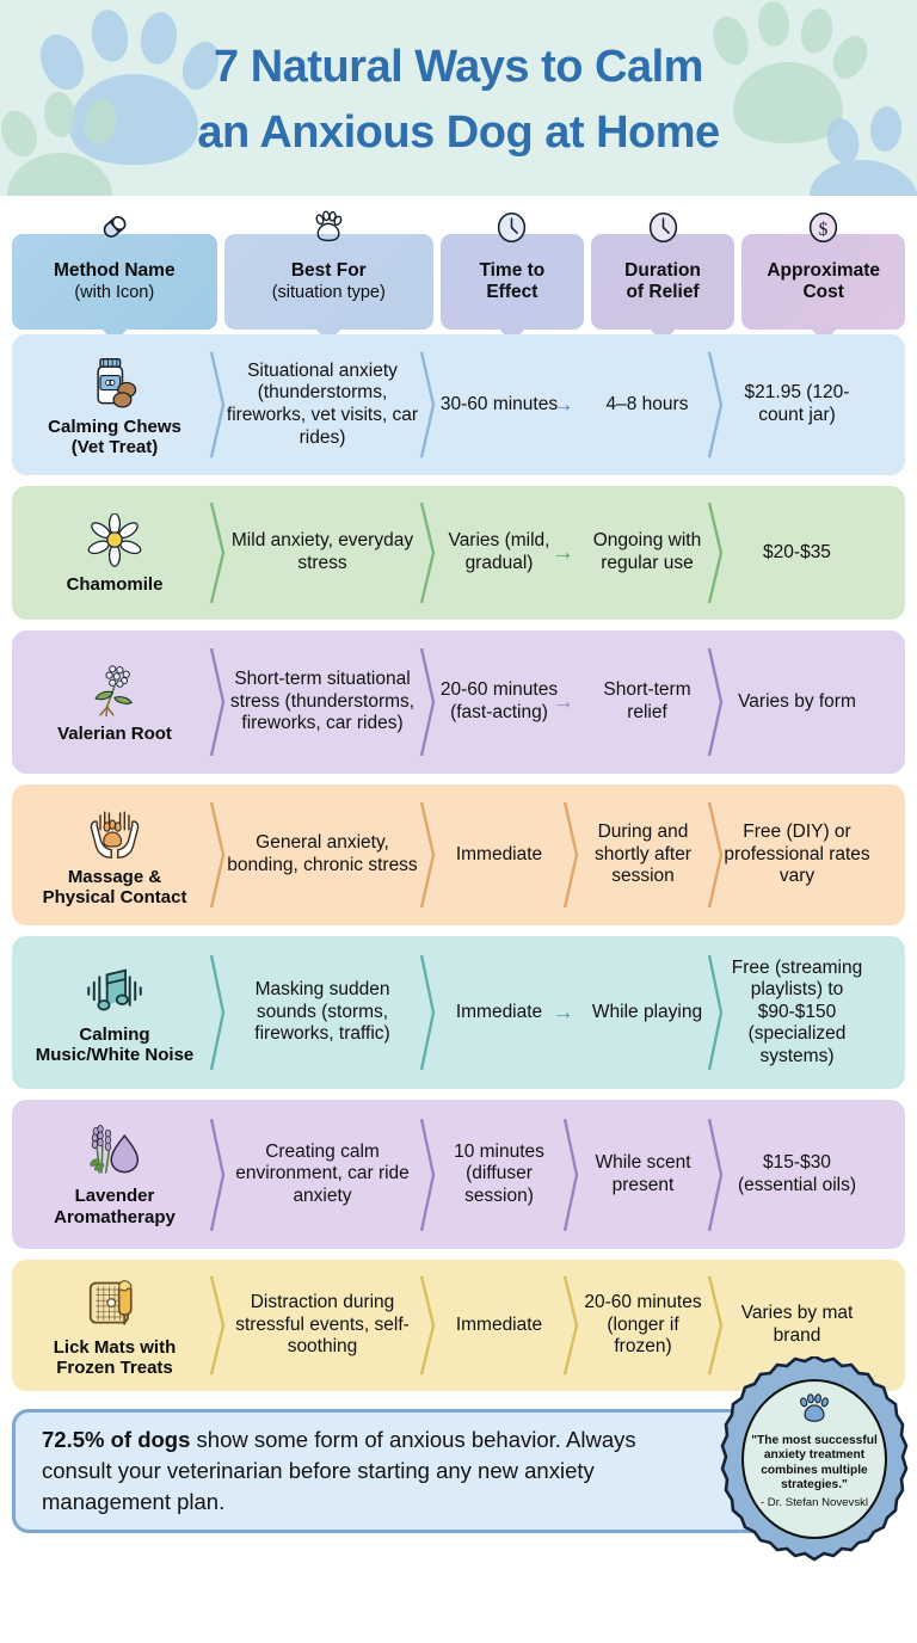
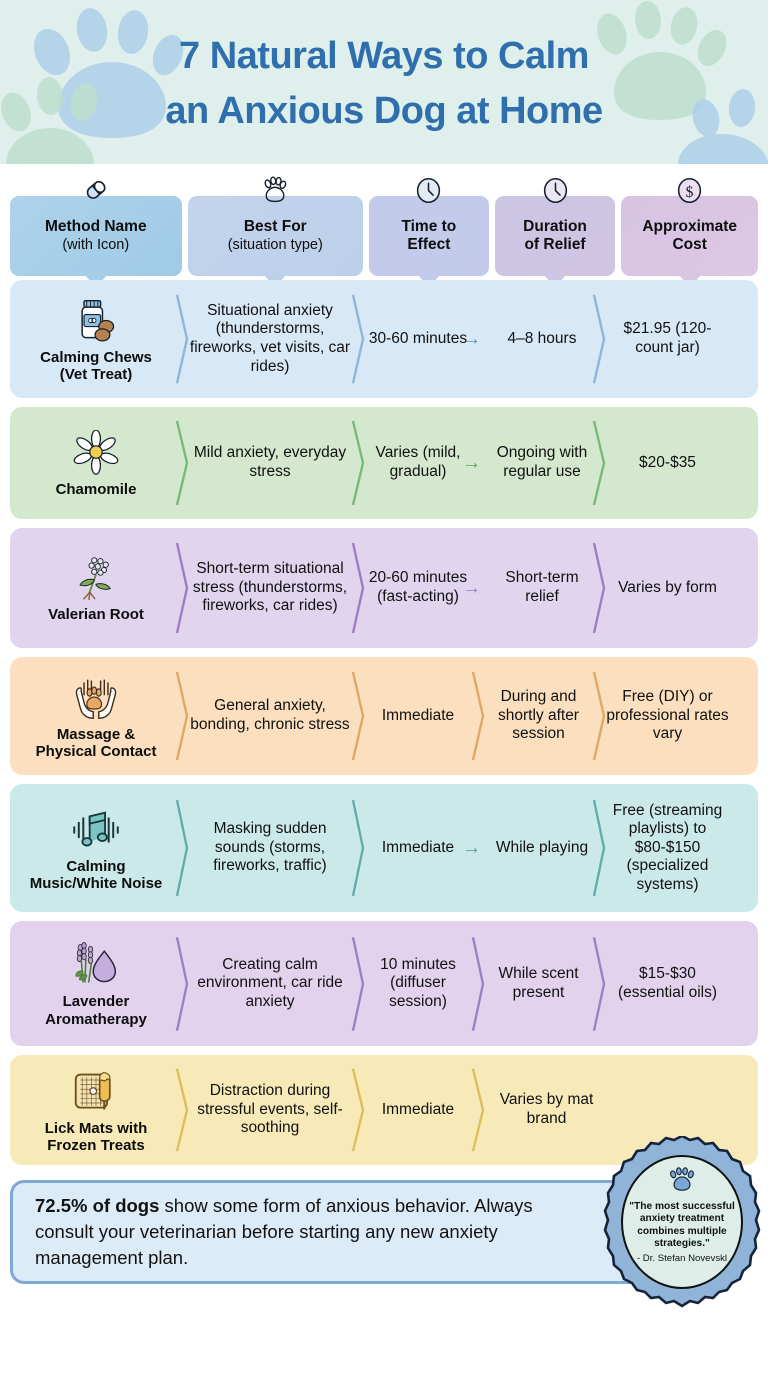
  7 Natural Ways to Calm
  an Anxious Dog at Home
  Method Name
  (with Icon)
  Best For
  (situation type)
  Time to
  Effect
  Duration
  of Relief
  $
  Approximate
  Cost
  Calming Chews
  (Vet Treat)
  Situational anxiety (thunderstorms, fireworks, vet visits, car rides)
  30-60 minutes
  →
  4–8 hours
  $21.95 (120-count jar)
  Chamomile
  Mild anxiety, everyday stress
  Varies (mild, gradual)
  →
  Ongoing with regular use
  $20-$35
  Valerian Root
  Short-term situational stress (thunderstorms, fireworks, car rides)
  20-60 minutes (fast-acting)
  →
  Short-term relief
  Varies by form
  Massage &
  Physical Contact
  General anxiety, bonding, chronic stress
  Immediate
  During and shortly after session
  Free (DIY) or professional rates vary
  Calming
  Music/White Noise
  Masking sudden sounds (storms, fireworks, traffic)
  Immediate
  →
  While playing
- Free (streaming playlists) to $90-$150 (specialized systems)
+ Free (streaming playlists) to $80-$150 (specialized systems)
  Lavender
  Aromatherapy
  Creating calm environment, car ride anxiety
  10 minutes (diffuser session)
  While scent present
  $15-$30 (essential oils)
  Lick Mats with
  Frozen Treats
  Distraction during stressful events, self-soothing
  Immediate
- 20-60 minutes (longer if frozen)
  Varies by mat brand
  72.5% of dogs show some form of anxious behavior. Always consult your veterinarian before starting any new anxiety management plan.
  "The most successful anxiety treatment combines multiple strategies."
  - Dr. Stefan Novevskl
